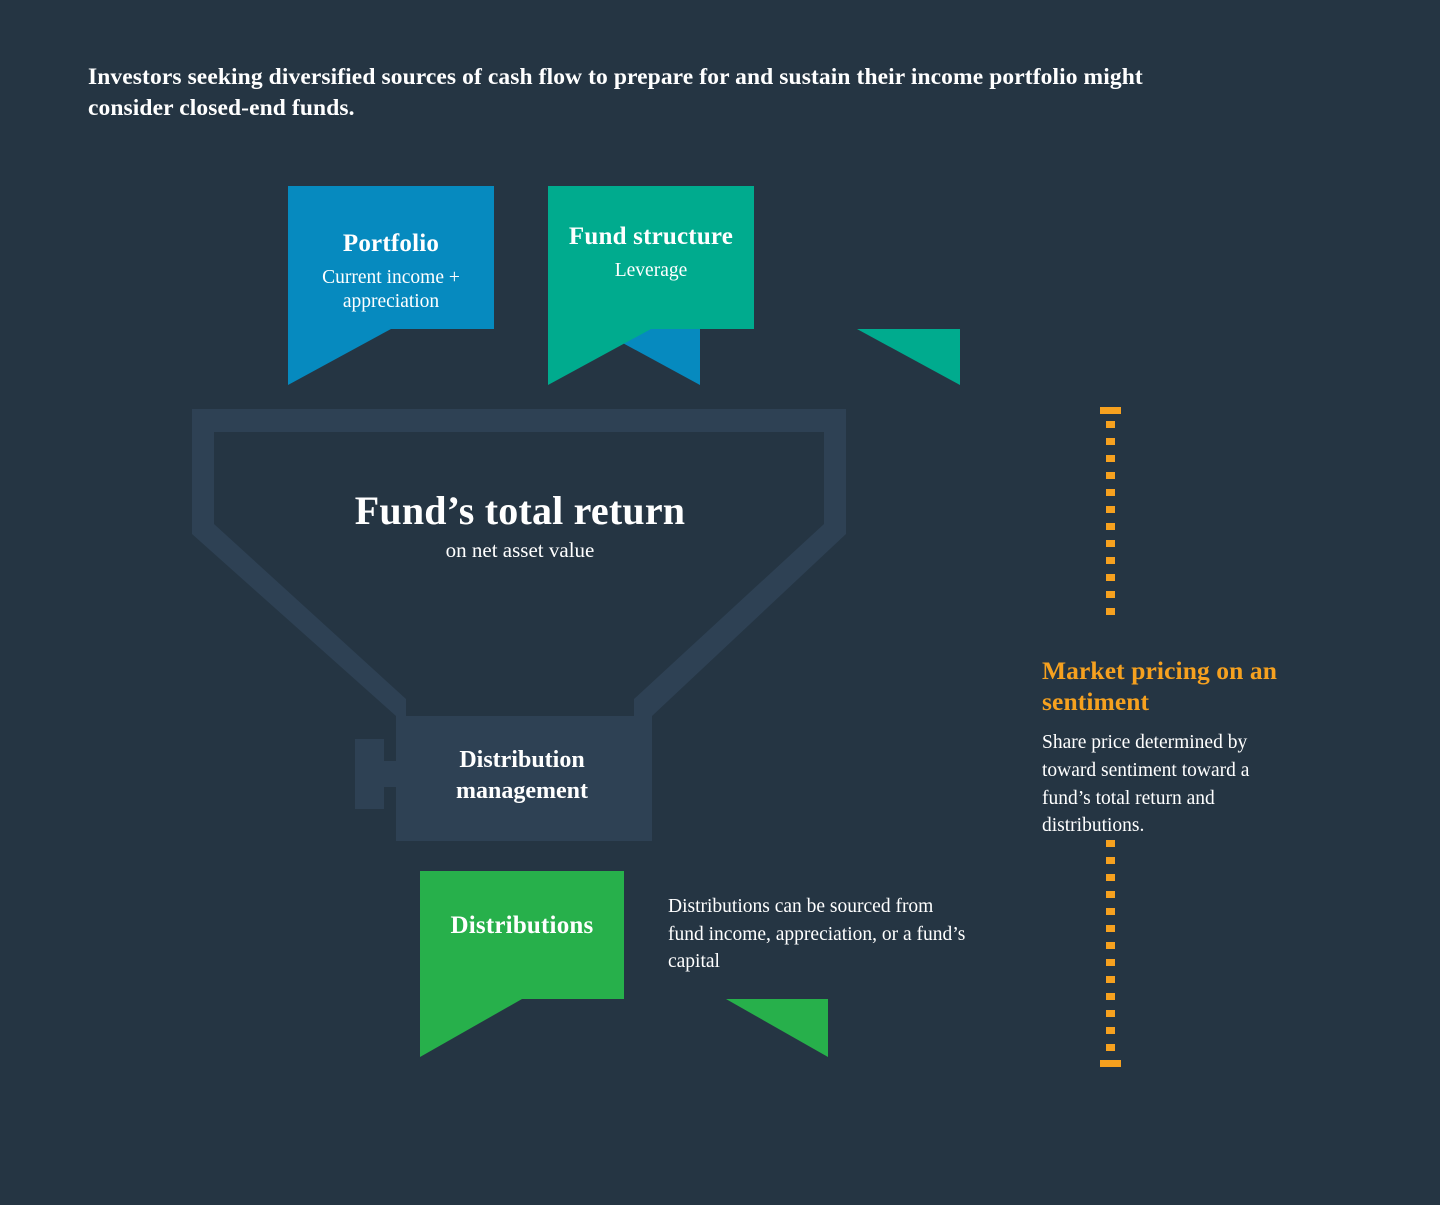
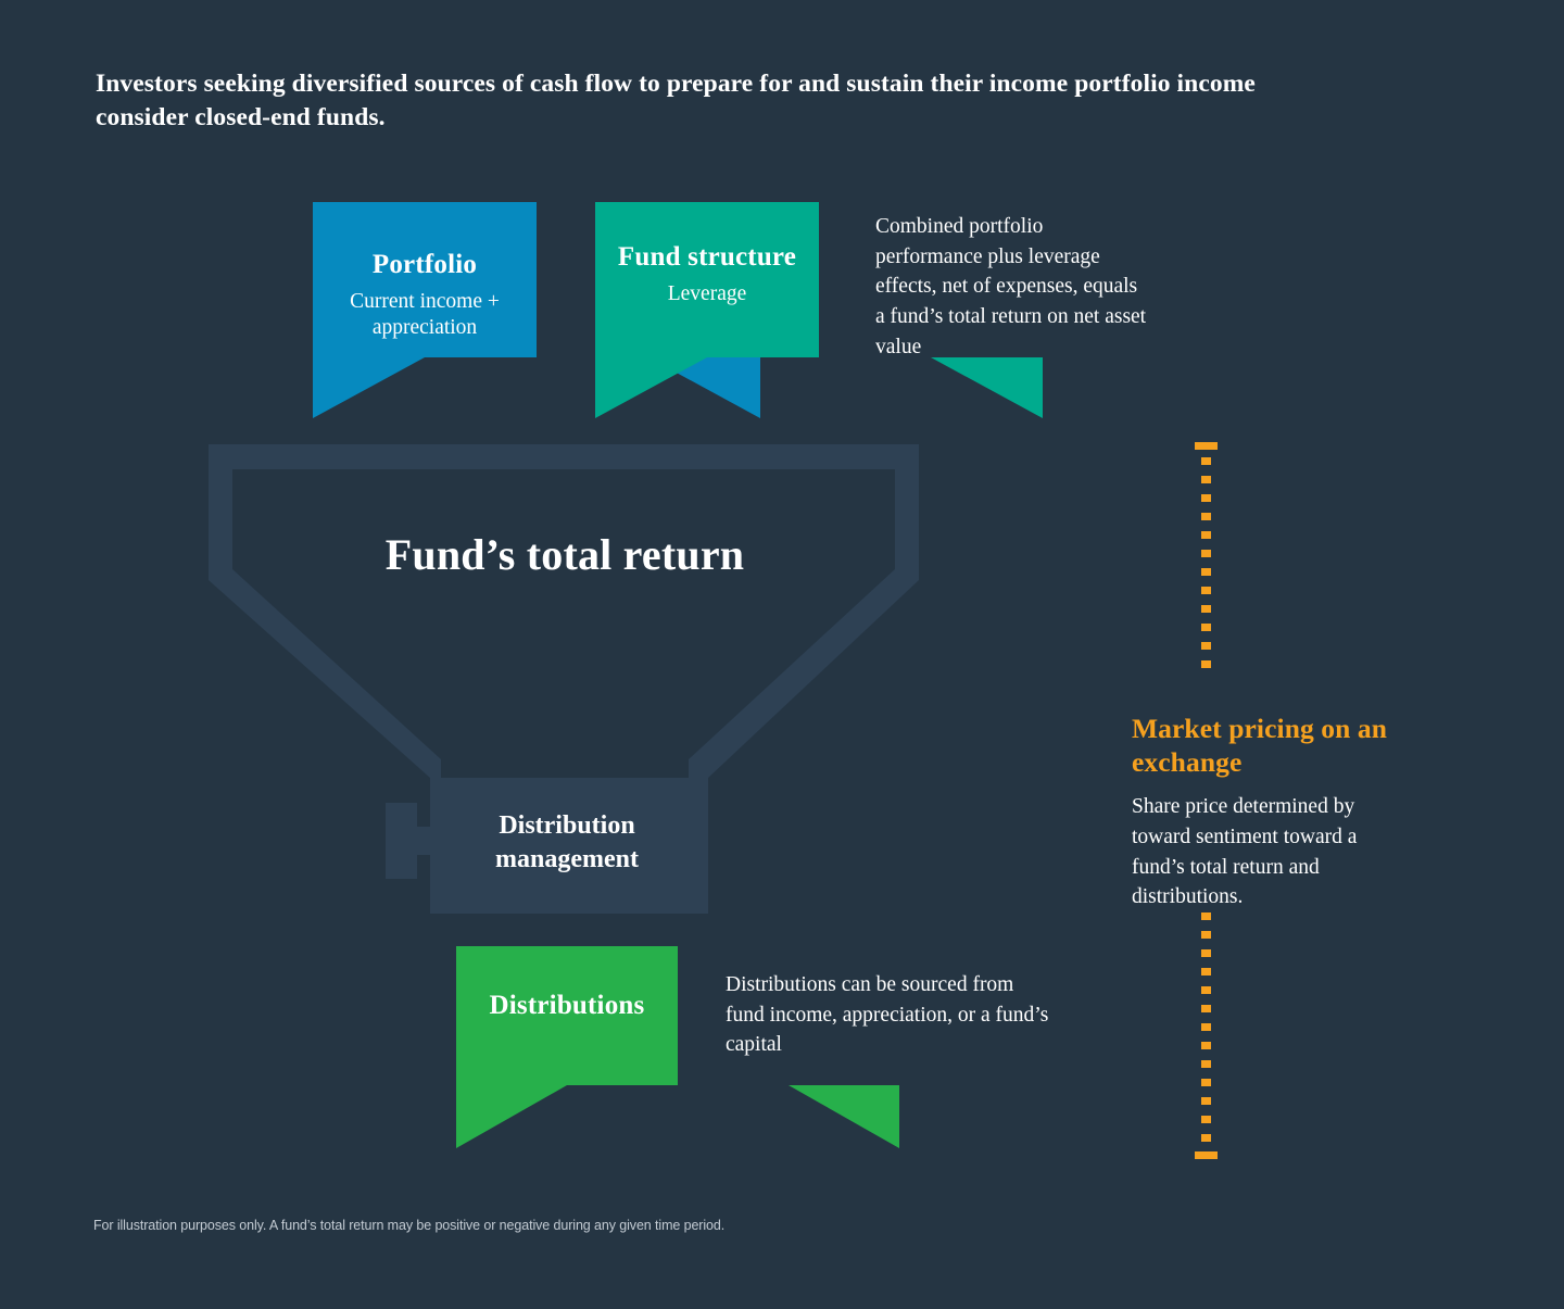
- Investors seeking diversified sources of cash flow to prepare for and sustain their income portfolio might consider closed-end funds.
+ Investors seeking diversified sources of cash flow to prepare for and sustain their income portfolio income consider closed-end funds.
  Portfolio
  Current income + appreciation
  Fund structure
  Leverage
+ Combined portfolio performance plus leverage effects, net of expenses, equals a fund’s total return on net asset value
  Fund’s total return
- on net asset value
  Distribution management
  Distributions
  Distributions can be sourced from fund income, appreciation, or a fund’s capital
- Market pricing on an sentiment
+ Market pricing on an exchange
  Share price determined by toward sentiment toward a fund’s total return and distributions.
+ For illustration purposes only. A fund’s total return may be positive or negative during any given time period.
